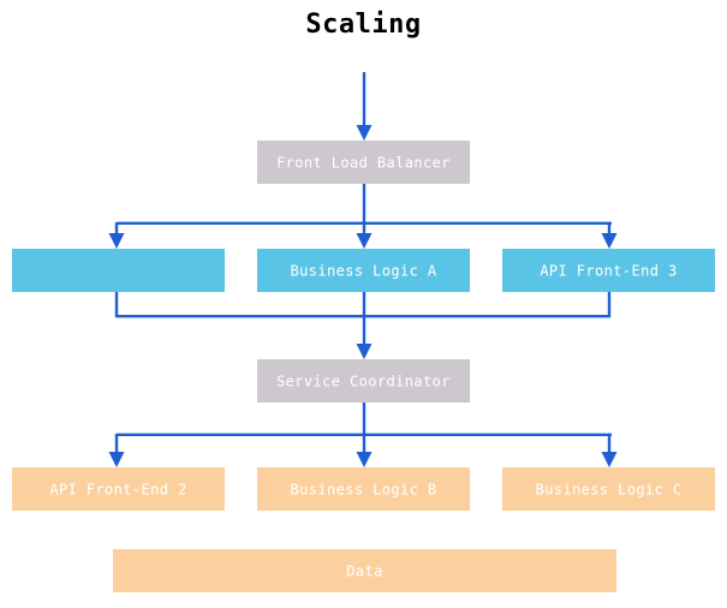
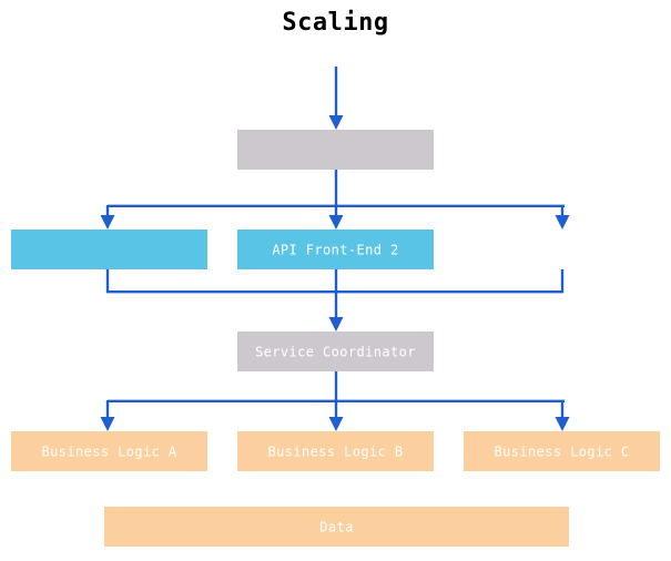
  Scaling
- Front Load Balancer
- Business Logic A
+ API Front-End 2
- API Front-End 3
  Service Coordinator
- API Front-End 2
+ Business Logic A
  Business Logic B
  Business Logic C
  Data
